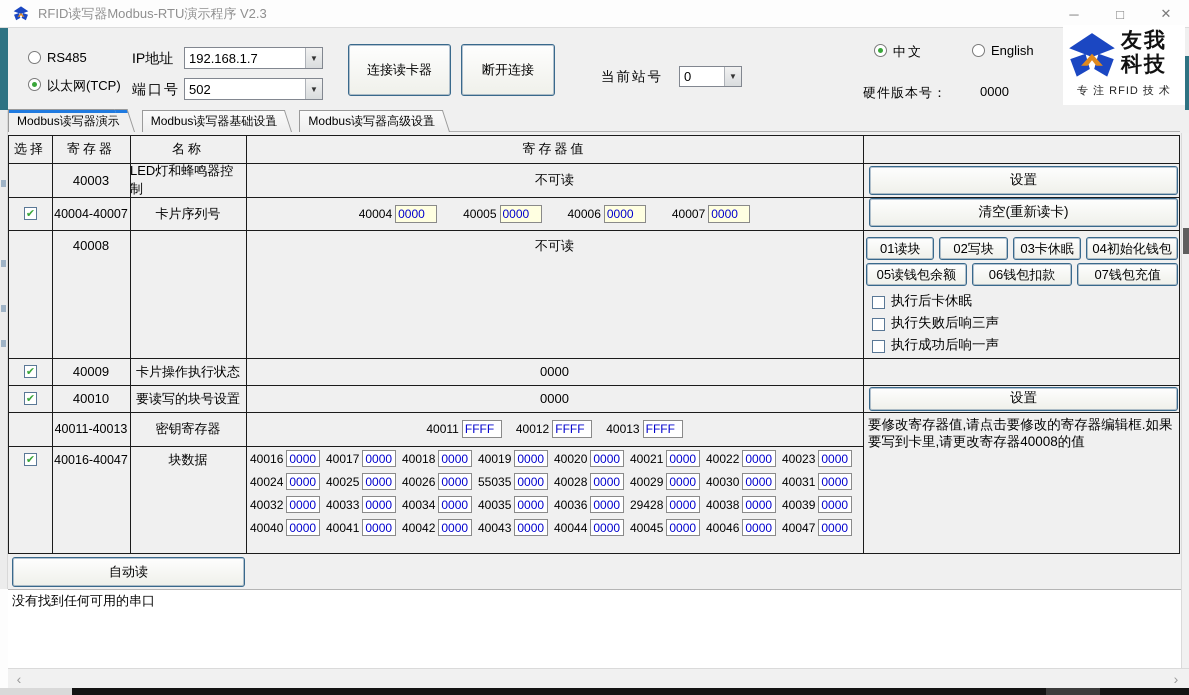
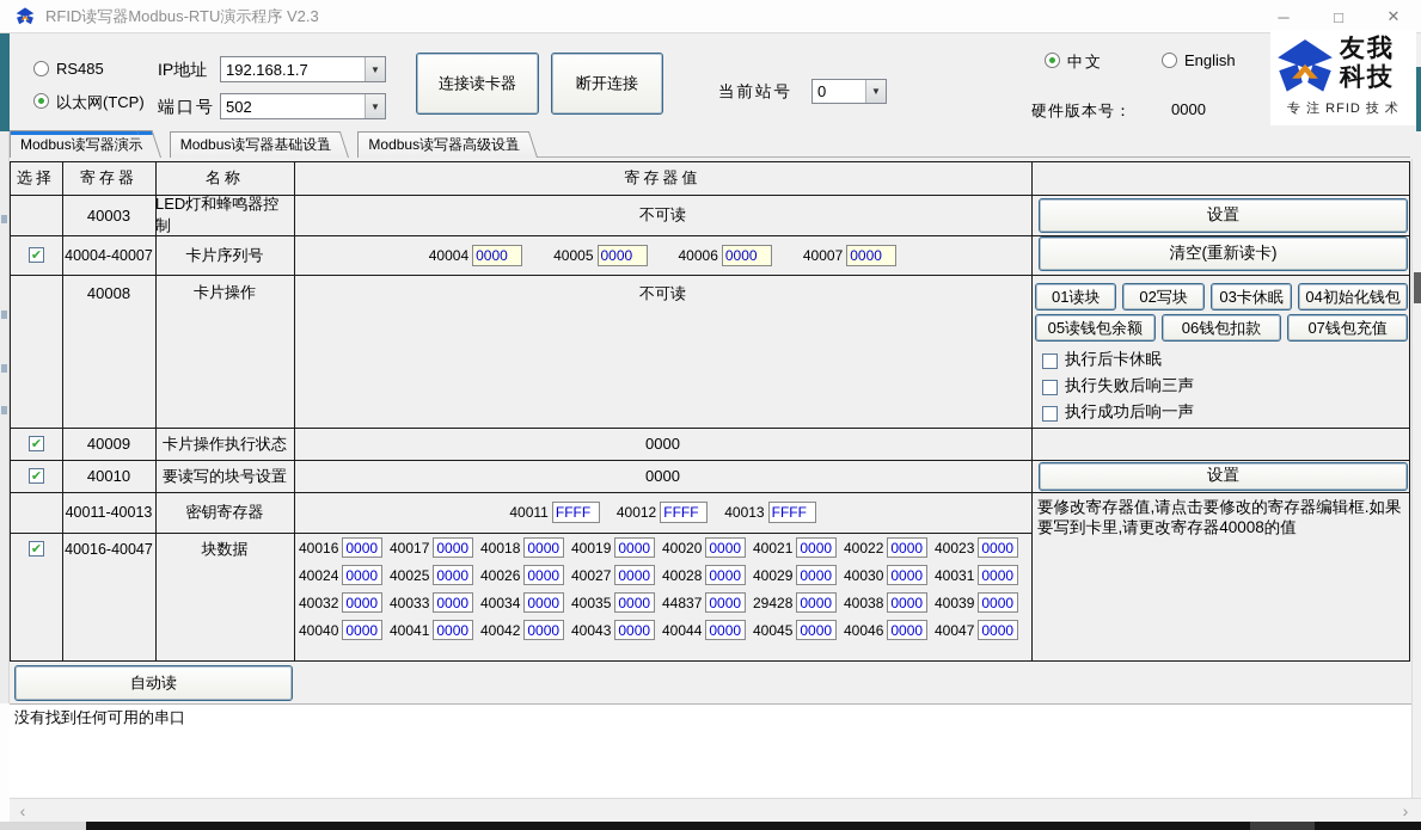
  RFID读写器Modbus-RTU演示程序 V2.3
  ─
  □
  ✕
  RS485
  以太网(TCP)
  IP地址
  192.168.1.7
  ▼
  端口号
  502
  ▼
  连接读卡器
  断开连接
  当前站号
  0
  ▼
  中文
  English
  硬件版本号：
  0000
  友我
  科技
  专 注 RFID 技 术
  Modbus读写器演示
  Modbus读写器基础设置
  Modbus读写器高级设置
  选择
  寄存器
  名称
  寄存器值
  40003
  LED灯和蜂鸣器控制
  不可读
  设置
  40004-40007
  卡片序列号
  40004
  0000
  40005
  0000
  40006
  0000
  40007
  0000
  清空(重新读卡)
  40008
+ 卡片操作
  不可读
  01读块
  02写块
  03卡休眠
  04初始化钱包
  05读钱包余额
  06钱包扣款
  07钱包充值
  执行后卡休眠
  执行失败后响三声
  执行成功后响一声
  40009
  卡片操作执行状态
  0000
  40010
  要读写的块号设置
  0000
  设置
  40011-40013
  密钥寄存器
  40011
  FFFF
  40012
  FFFF
  40013
  FFFF
  要修改寄存器值,请点击要修改的寄存器编辑框.如果要写到卡里,请更改寄存器40008的值
  40016-40047
  块数据
  40016
  0000
  40017
  0000
  40018
  0000
  40019
  0000
  40020
  0000
  40021
  0000
  40022
  0000
  40023
  0000
  40024
  0000
  40025
  0000
  40026
  0000
- 55035
+ 40027
  0000
  40028
  0000
  40029
  0000
  40030
  0000
  40031
  0000
  40032
  0000
  40033
  0000
  40034
  0000
  40035
  0000
- 40036
+ 44837
  0000
  29428
  0000
  40038
  0000
  40039
  0000
  40040
  0000
  40041
  0000
  40042
  0000
  40043
  0000
  40044
  0000
  40045
  0000
  40046
  0000
  40047
  0000
  自动读
  没有找到任何可用的串口
  ‹
  ›
